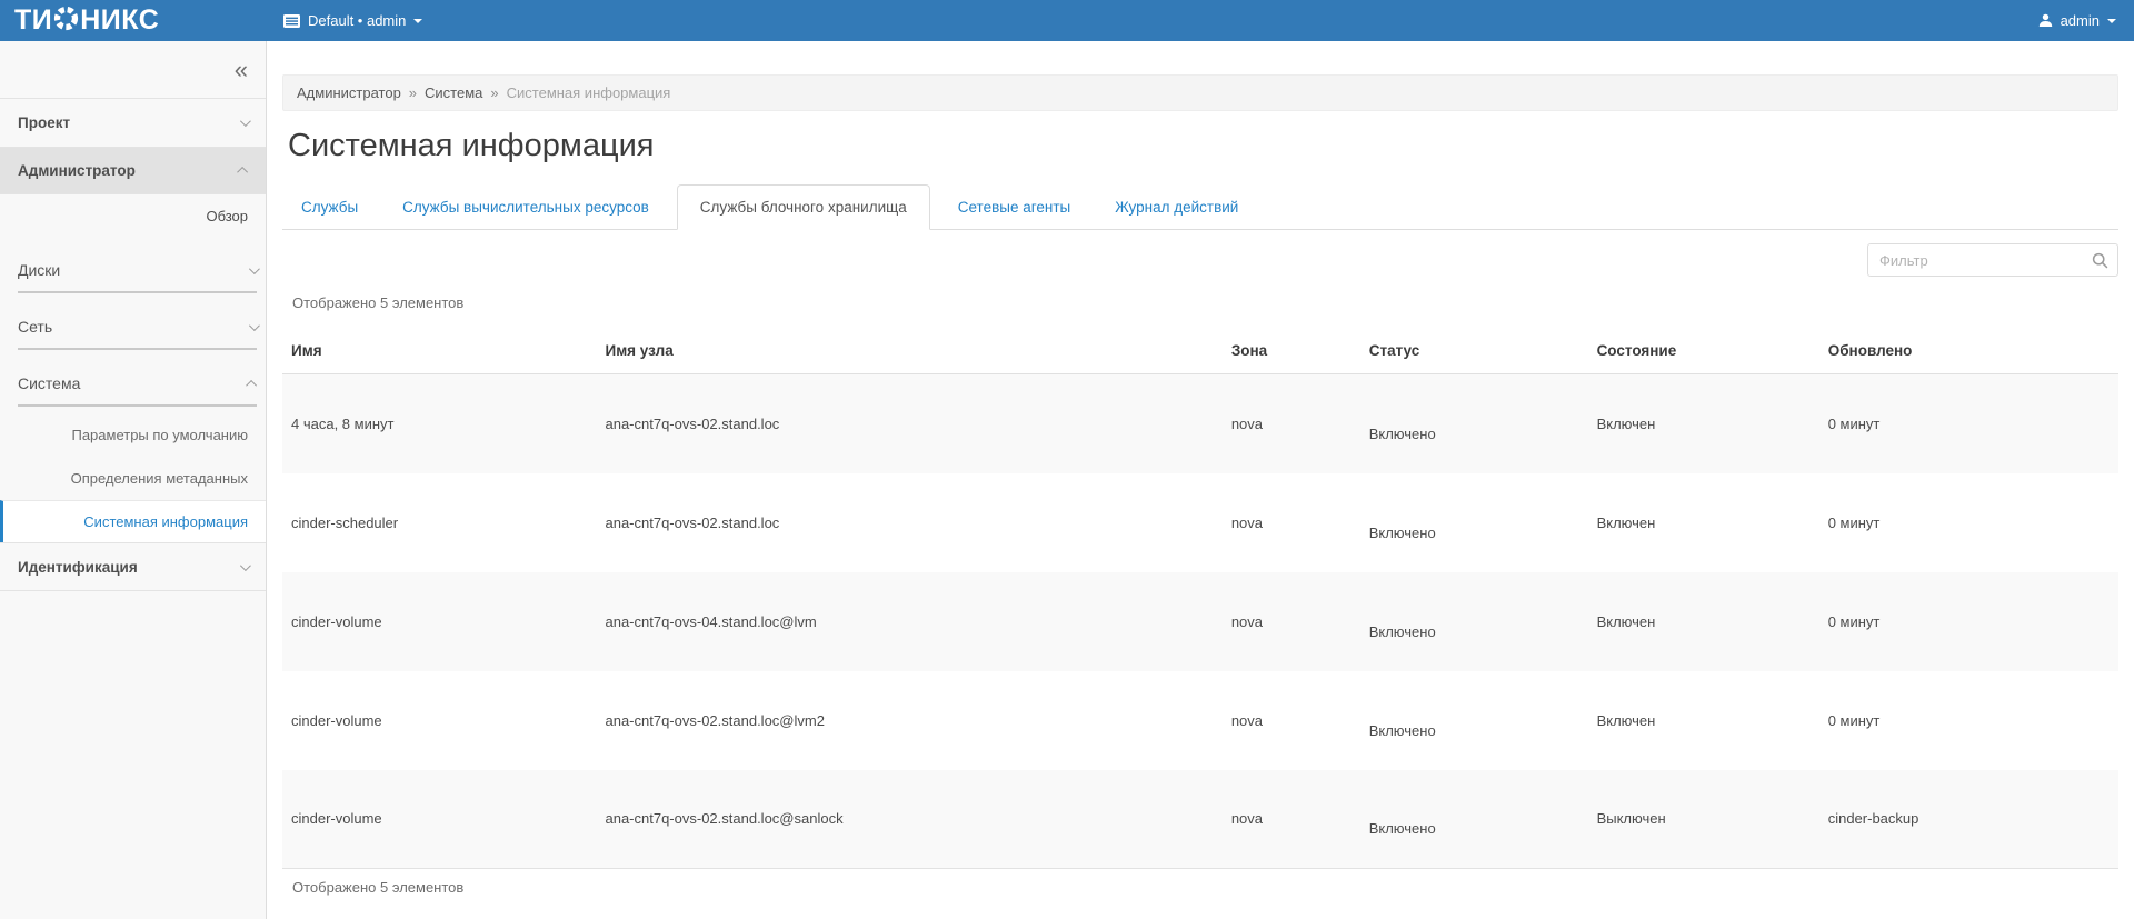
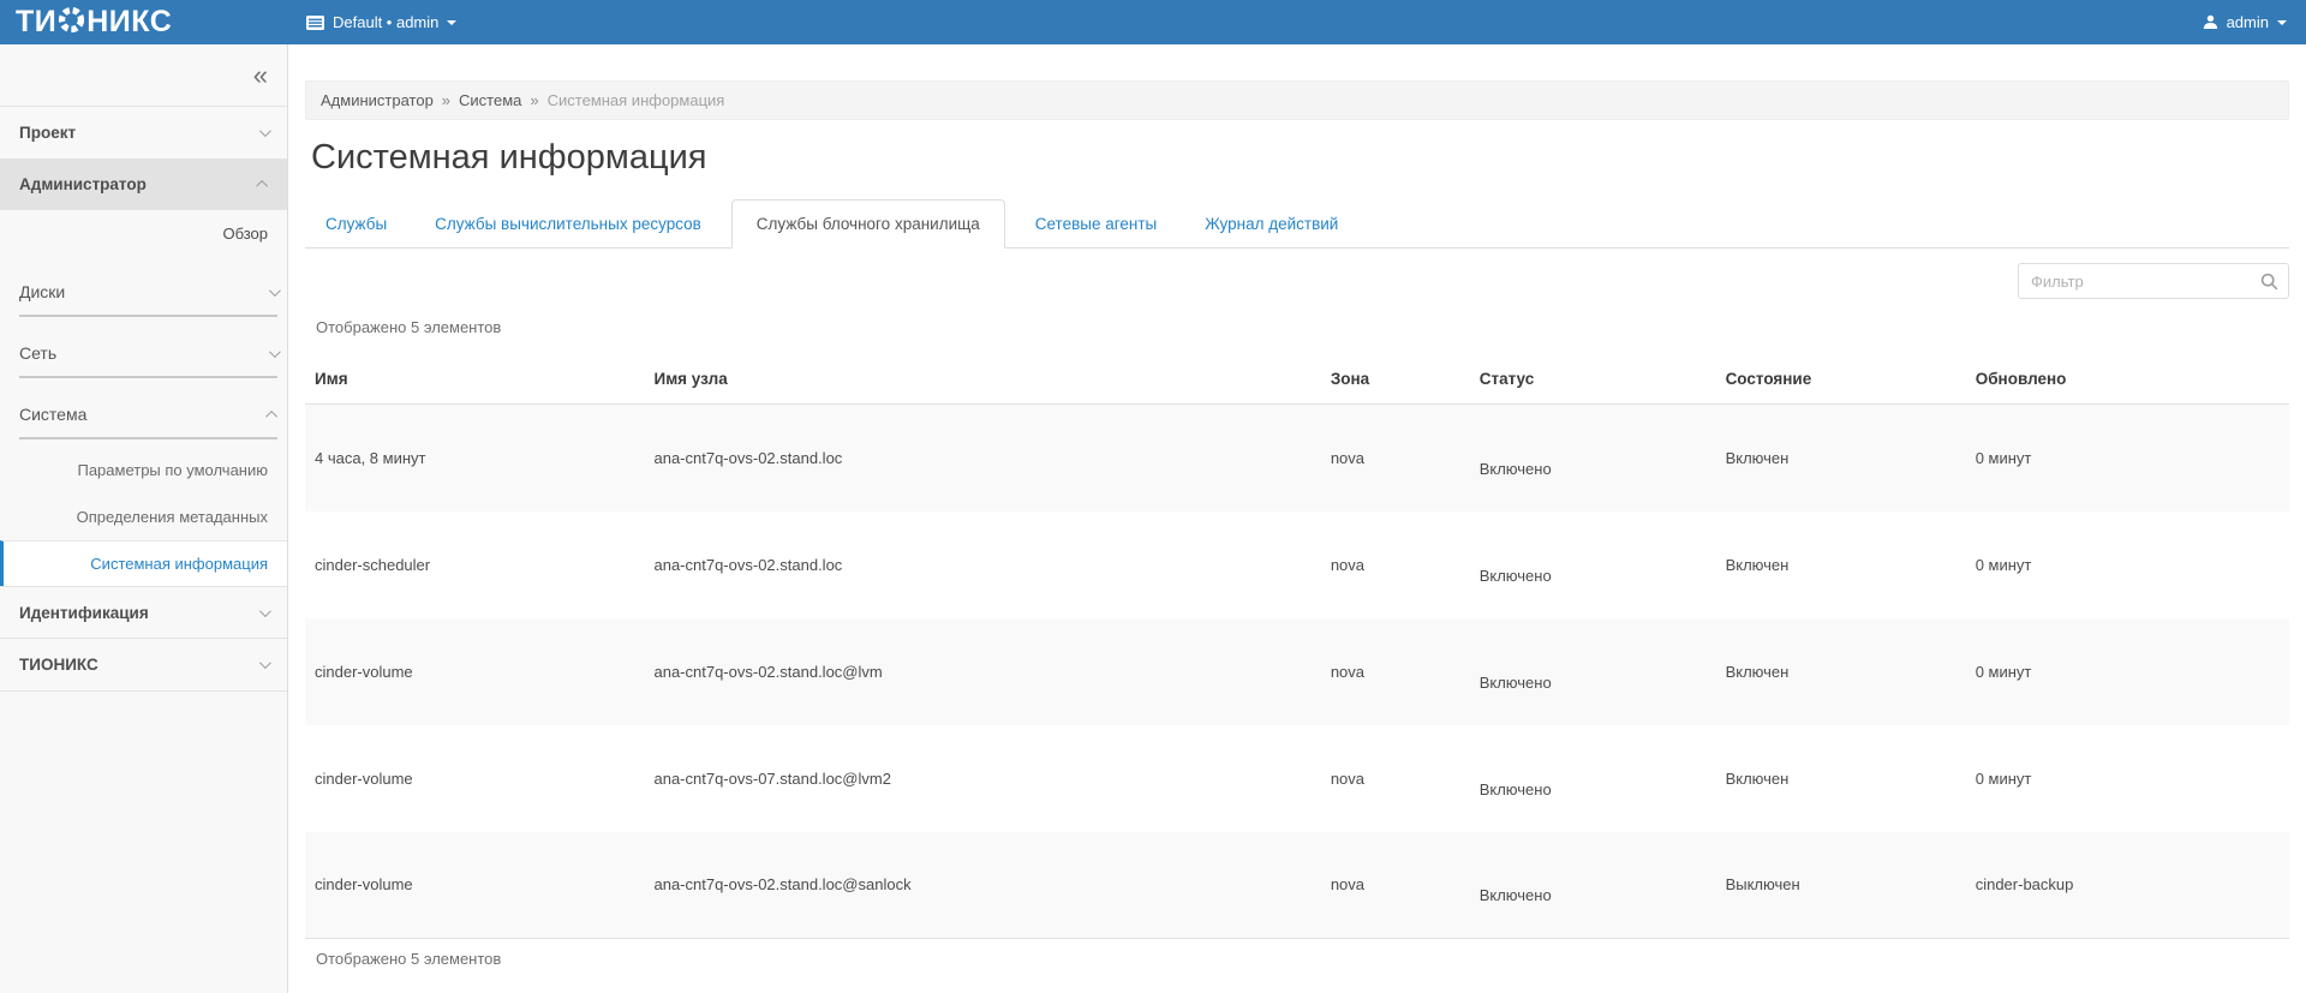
  ТИ
  НИКС
  Default • admin
  admin
  «
  Проект
  Администратор
  Обзор
  Диски
  Сеть
  Система
  Параметры по умолчанию
  Определения метаданных
  Системная информация
  Идентификация
+ ТИОНИКС
  Администратор
  »
  Система
  »
  Системная информация
  Системная информация
  Службы
  Службы вычислительных ресурсов
  Службы блочного хранилища
  Сетевые агенты
  Журнал действий
  Фильтр
  Отображено 5 элементов
  Имя	Имя узла	Зона	Статус	Состояние	Обновлено
  4 часа, 8 минут	ana-cnt7q-ovs-02.stand.loc	nova	Включено	Включен	0 минут
  cinder-scheduler	ana-cnt7q-ovs-02.stand.loc	nova	Включено	Включен	0 минут
- cinder-volume	ana-cnt7q-ovs-04.stand.loc@lvm	nova	Включено	Включен	0 минут
+ cinder-volume	ana-cnt7q-ovs-02.stand.loc@lvm	nova	Включено	Включен	0 минут
- cinder-volume	ana-cnt7q-ovs-02.stand.loc@lvm2	nova	Включено	Включен	0 минут
+ cinder-volume	ana-cnt7q-ovs-07.stand.loc@lvm2	nova	Включено	Включен	0 минут
  cinder-volume	ana-cnt7q-ovs-02.stand.loc@sanlock	nova	Включено	Выключен	cinder-backup
  Отображено 5 элементов
